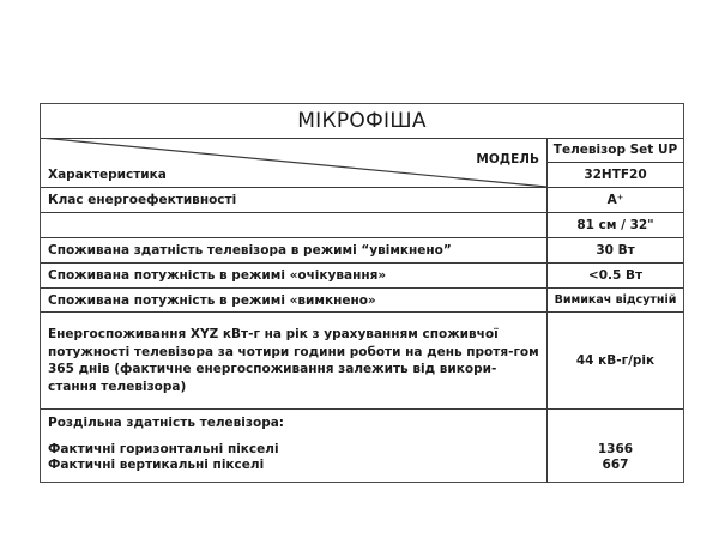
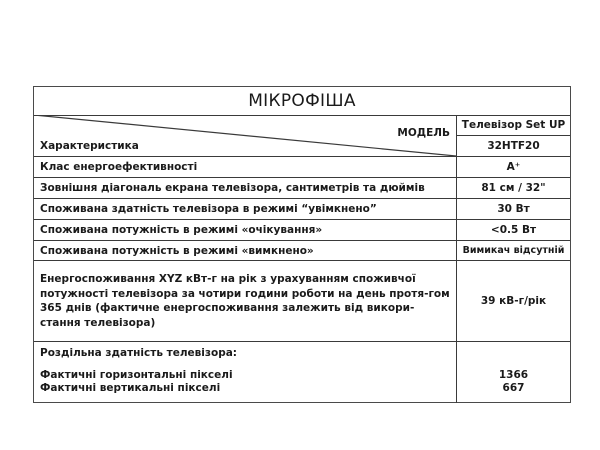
  МІКРОФІША
  МОДЕЛЬ
  Характеристика
  Телевізор Set UP
  32HTF20
  Клас енергоефективності
  A⁺
+ Зовнішня діагональ екрана телевізора, сантиметрів та дюймів
  81 см / 32"
  Споживана здатність телевізора в режимі “увімкнено”
  30 Вт
  Споживана потужність в режимі «очікування»
  <0.5 Вт
  Споживана потужність в режимі «вимкнено»
  Вимикач відсутній
  Енергоспоживання XYZ кВт-г на рік з урахуванням споживчої потужності телевізора за чотири години роботи на день протя-гом 365 днів (фактичне енергоспоживання залежить від викори-стання телевізора)
- 44 кВ-г/рік
+ 39 кВ-г/рік
  Роздільна здатність телевізора:
  Фактичні горизонтальні пікселі
  Фактичні вертикальні пікселі
  1366
  667
